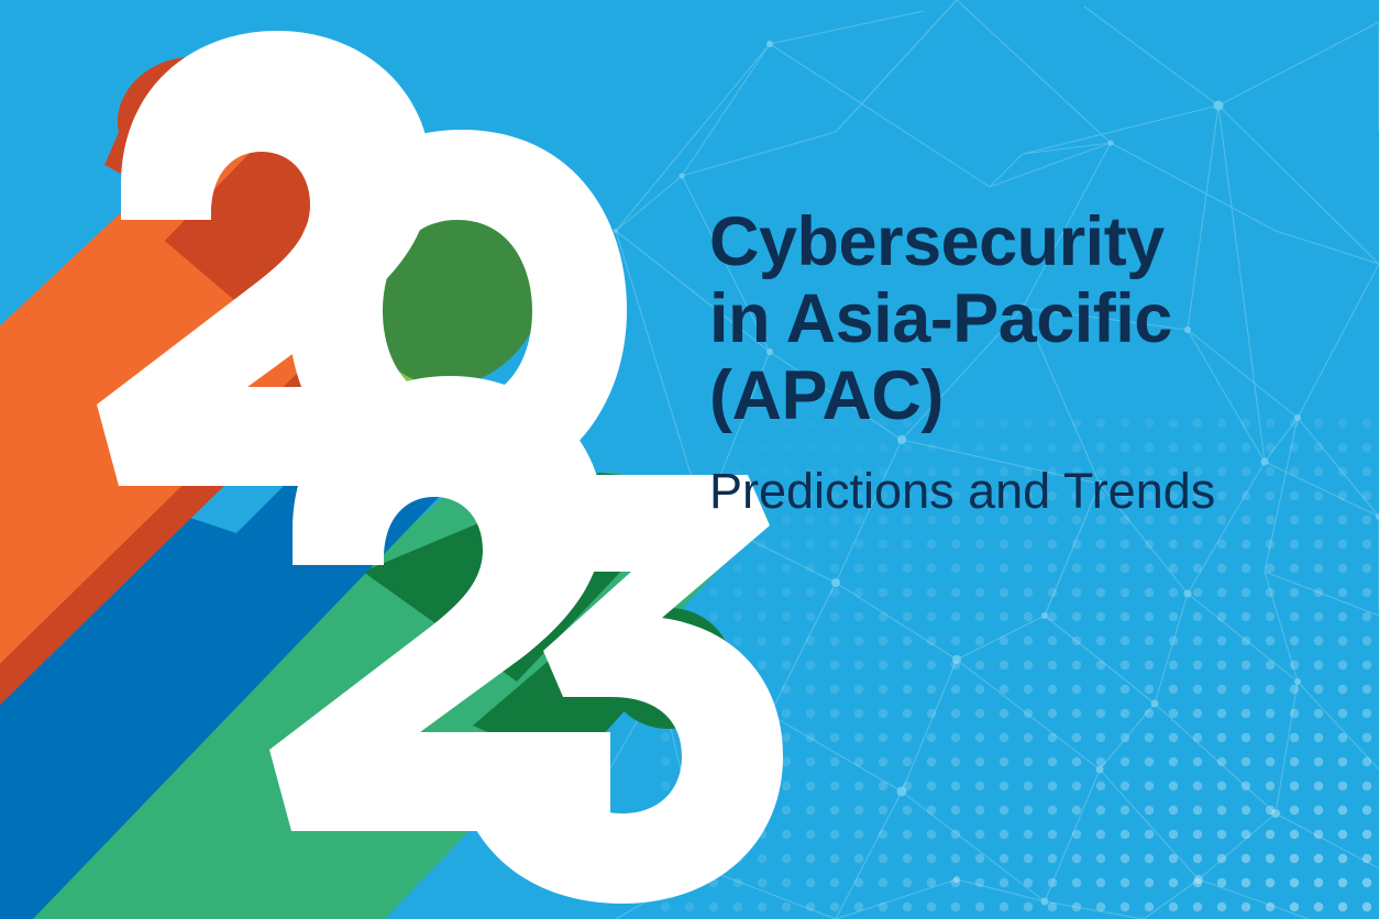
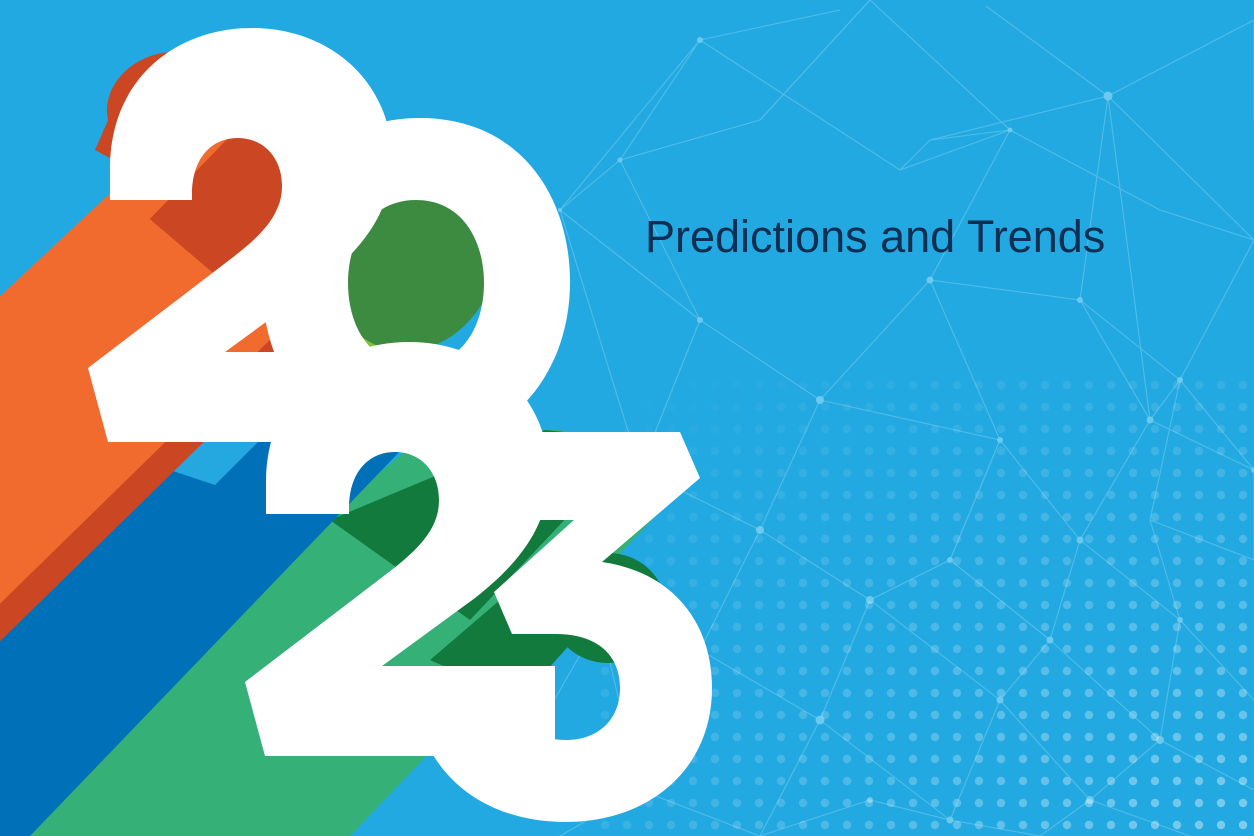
- Cybersecurity
- in Asia-Pacific
- (APAC)
  Predictions and Trends
